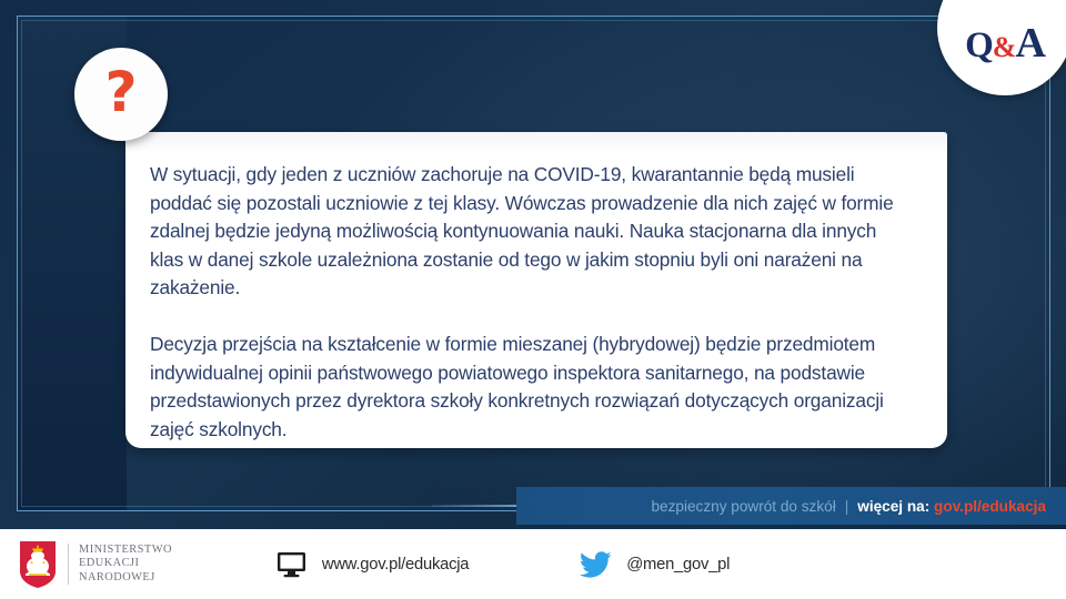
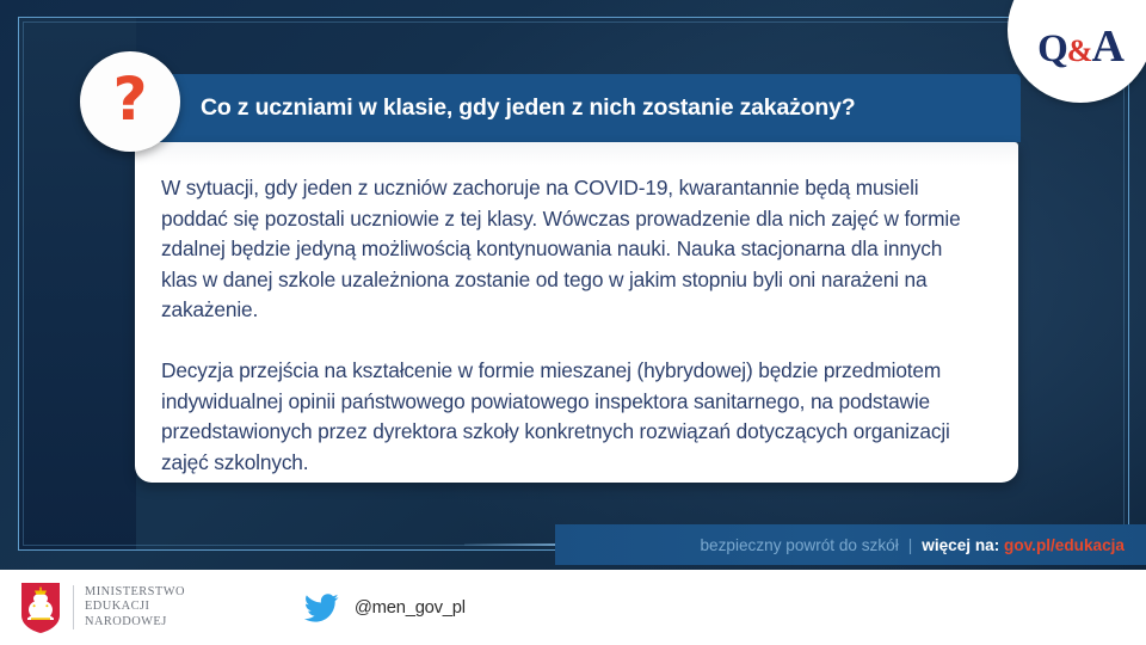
  Q&A
  ?
+ Co z uczniami w klasie, gdy jeden z nich zostanie zakażony?
  W sytuacji, gdy jeden z uczniów zachoruje na COVID-19, kwarantannie będą musieli poddać się pozostali uczniowie z tej klasy. Wówczas prowadzenie dla nich zajęć w formie zdalnej będzie jedyną możliwością kontynuowania nauki. Nauka stacjonarna dla innych klas w danej szkole uzależniona zostanie od tego w jakim stopniu byli oni narażeni na zakażenie.
  Decyzja przejścia na kształcenie w formie mieszanej (hybrydowej) będzie przedmiotem indywidualnej opinii państwowego powiatowego inspektora sanitarnego, na podstawie przedstawionych przez dyrektora szkoły konkretnych rozwiązań dotyczących organizacji zajęć szkolnych.
  bezpieczny powrót do szkół
  |
  więcej na:
  gov.pl/edukacja
  MINISTERSTWO
  EDUKACJI
  NARODOWEJ
- www.gov.pl/edukacja
  @men_gov_pl
